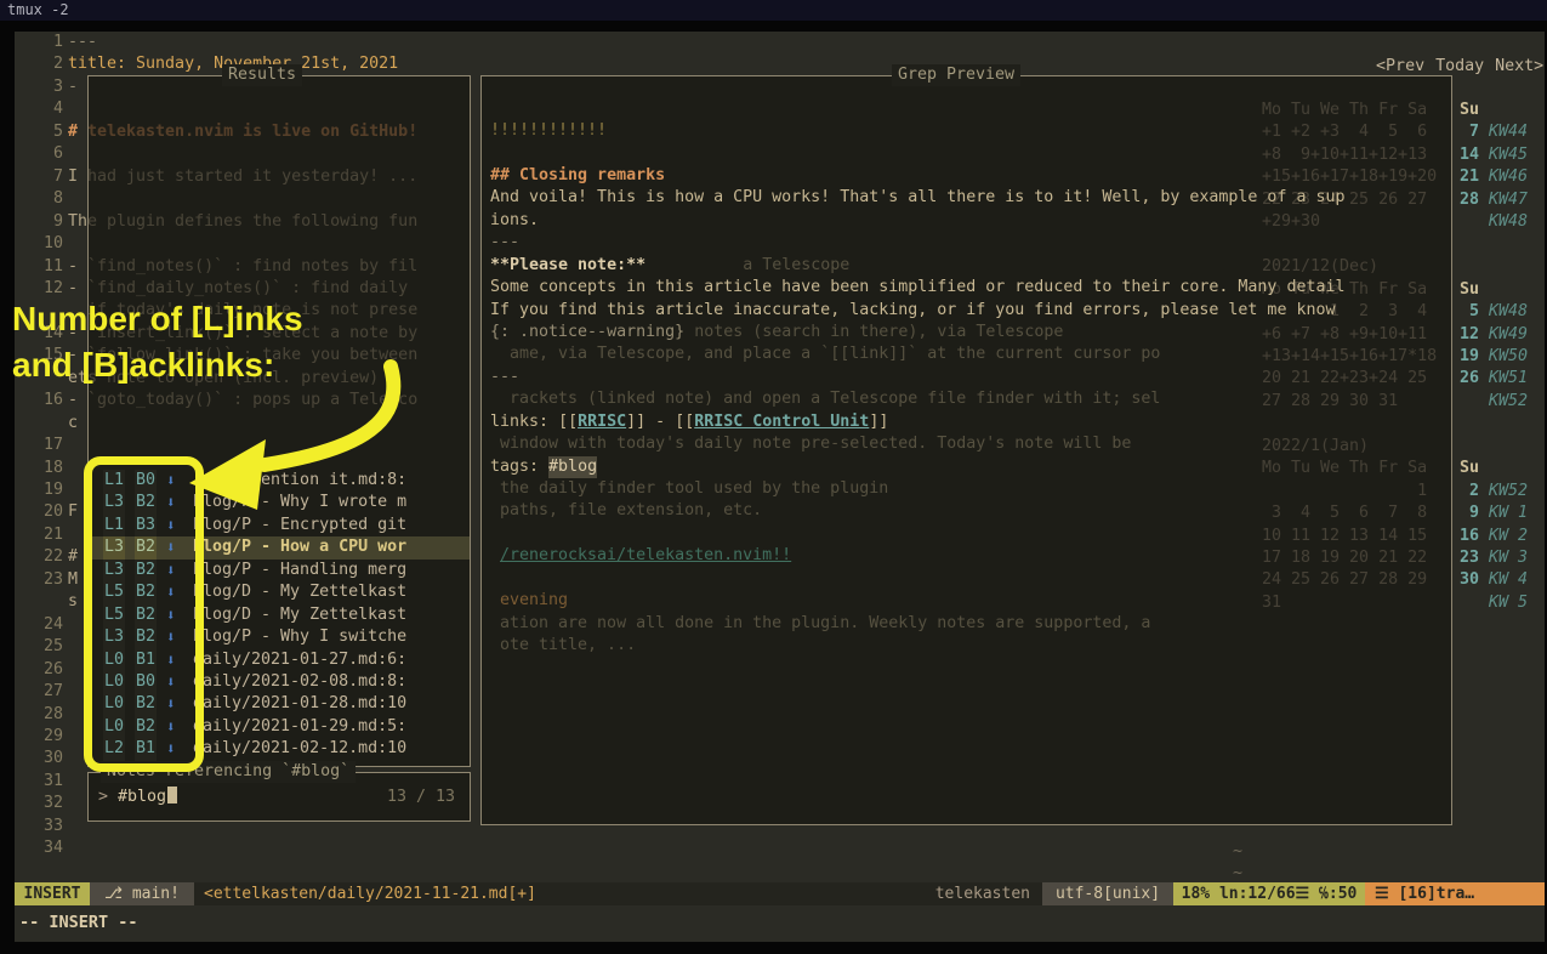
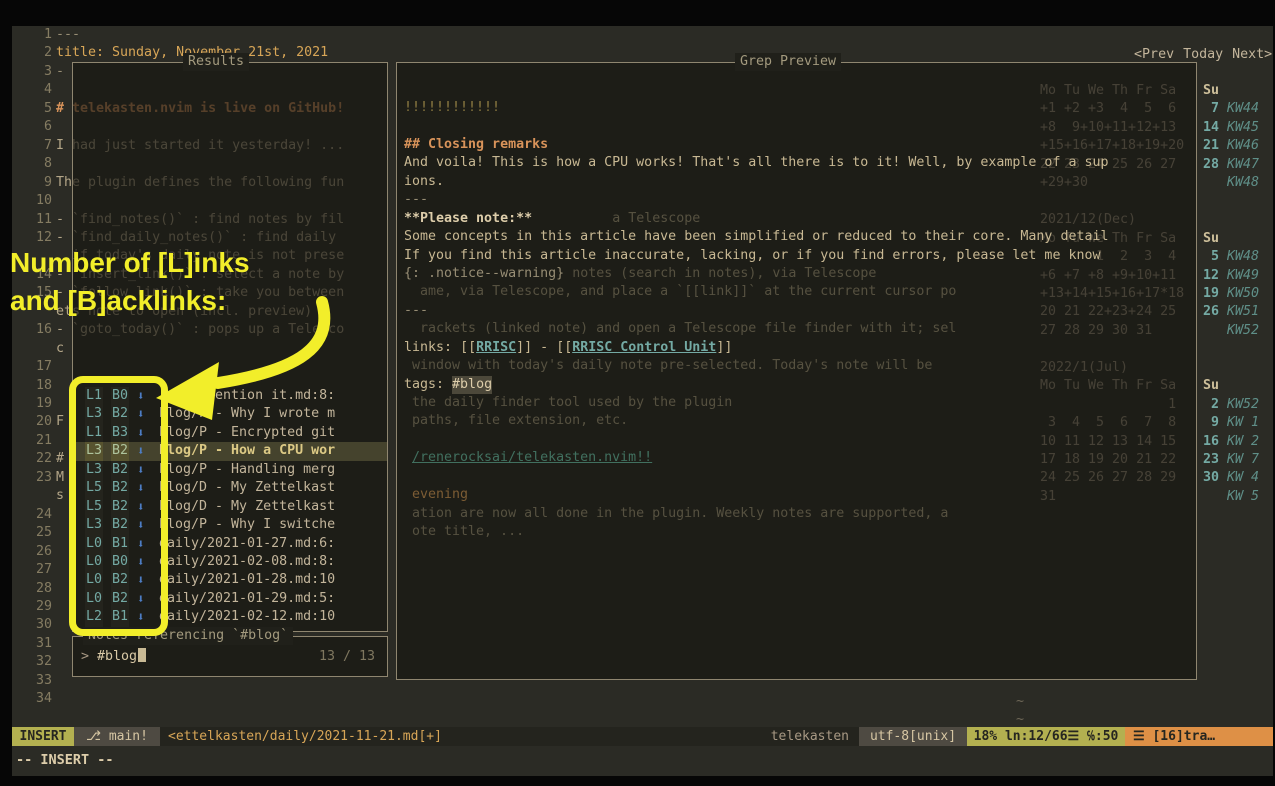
- tmux -2
  1 ---
  2 title: Sunday, N 21st, 2021
  3 -
  4
  5 # telekasten.nvim is live on GitHub!
  6
  7 I had just started it yesterday! ...
  8
  9 The plugin defines the following fun
  10
  11 - `find_notes()` : find notes by fil
  12 - `find_daily_notes()` : find daily
  if today's daily note is not prese
  14 - `insert_link()` : select a note by
  15 - `follow_link()` : take you between
  ets note to open (incl. preview)
  16 - `goto_today()` : pops up a Teleco
  c
  17
  18
  19
  20 F
  21
  22 #
  23 M
  s
  24
  25
  26
  27
  28
  29
  30
  31
  32
  33
  34
  <Prev Today Next>
  Mo Tu We Th Fr Sa
  Su
  +1 +2 +3 4 5 6
  7
  KW44
  +8 9+10+11+12+13
  14
  KW45
  +15+16+17+18+19+20
  21
  KW46
  22 23 24 25 26 27
  28
  KW47
  +29+30
  KW48
  2021/12(Dec)
  Mo Tu We Th Fr Sa
  Su
  1 2 3 4
  5
  KW48
  +6 +7 +8 +9+10+11
  12
  KW49
  +13+14+15+16+17*18
  19
  KW50
  20 21 22+23+24 25
  26
  KW51
  27 28 29 30 31
  KW52
- 2022/1(Jan)
+ 2022/1(Jul)
  Mo Tu We Th Fr Sa
  Su
  1
  2
  KW52
  3 4 5 6 7 8
  9
  KW 1
  10 11 12 13 14 15
  16
  KW 2
  17 18 19 20 21 22
  23
- KW 3
+ KW 7
  24 25 26 27 28 29
  30
  KW 4
  31
  KW 5
  ~
  ~
  Grep Preview
  !!!!!!!!!!!!
  ## Closing remarks
  And voila! This is how a CPU works! That's all there is to it! Well, by example of a sup
  ions.
  ---
  **Please note:**
  a Telescope
  Some concepts in this article have been simplified or reduced to their core. Many detail
  If you find this article inaccurate, lacking, or if you find errors, please let me know
  {: .notice--warning}
- notes (search in there), via Telescope
+ notes (search in notes), via Telescope
  ame, via Telescope, and place a `[[link]]` at the current cursor po
  ---
  rackets (linked note) and open a Telescope file finder with it; sel
  links:
  [[
  RRISC
  ]]
  -
  [[
  RRISC Control Unit
  ]]
  window with today's daily note pre-selected. Today's note will be
  tags:
  #blog
  the daily finder tool used by the plugin
  paths, file extension, etc.
  /renerocksai/telekasten.nvim!!
  evening
  ation are now all done in the plugin. Weekly notes are supported, a
  ote title, ...
  Results
  L1
  B0
  ⬇
  ention it.md:8:
  L3
  B2
  ⬇
  blog/ - Why I wrote m
  L1
  B3
  ⬇
  blog/P - Encrypted git
  L3
  B2
  ⬇
  blog/P - How a CPU wor
  L3
  B2
  ⬇
  blog/P - Handling merg
  L5
  B2
  ⬇
  blog/D - My Zettelkast
  L5
  B2
  ⬇
  blog/D - My Zettelkast
  L3
  B2
  ⬇
  blog/P - Why I switche
  L0
  B1
  ⬇
  daily/2021-01-27.md:6:
  L0
  B0
  ⬇
  daily/2021-02-08.md:8:
  L0
  B2
  ⬇
  daily/2021-01-28.md:10
  L0
  B2
  ⬇
  daily/2021-01-29.md:5:
  L2
  B1
  ⬇
  daily/2021-02-12.md:10
  Notes referencing `#blog`
  > #blog
  13 / 13
  INSERT
  ⎇ main!
  <ettelkasten/daily/2021-11-21.md[+]
  telekasten
  utf-8[unix]
  18% ln:12/66☰ ℅:50
  ☰ [16]tra…
  -- INSERT --
  Number of [L]inks
  and [B]acklinks:
